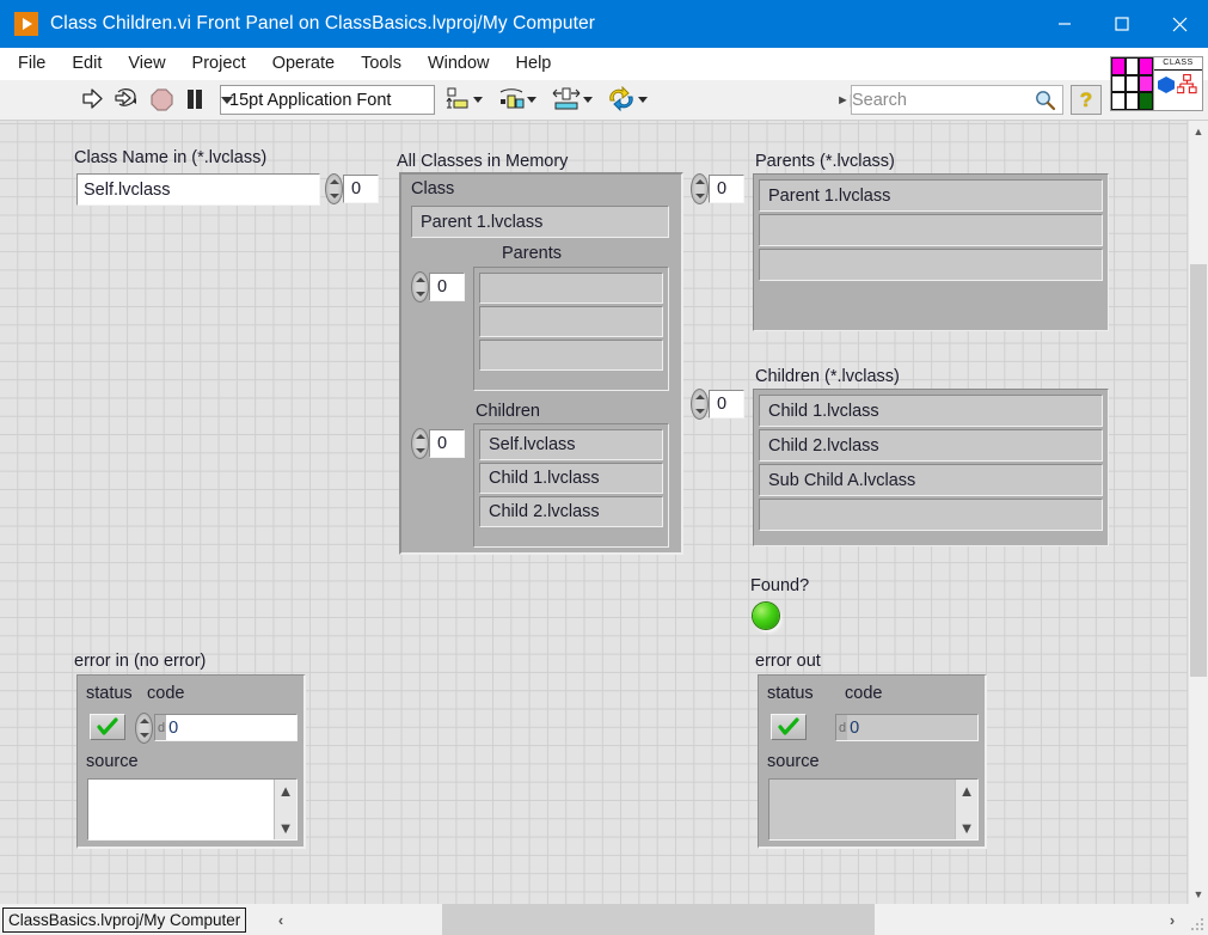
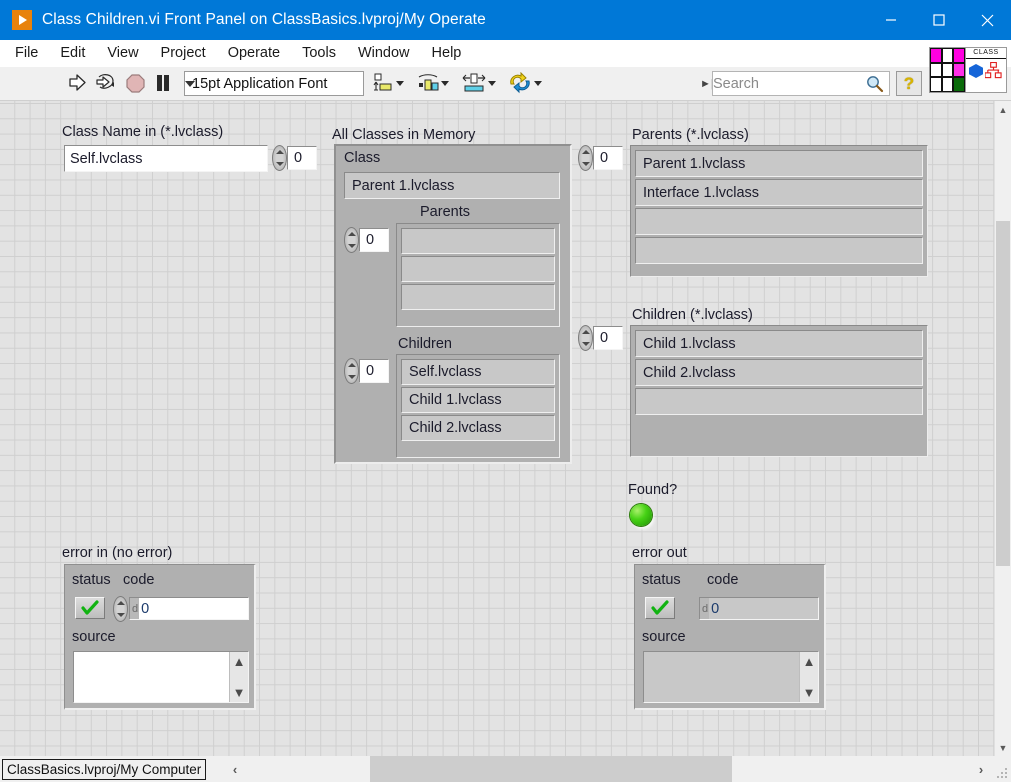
- Class Children.vi Front Panel on ClassBasics.lvproj/My Computer
+ Class Children.vi Front Panel on ClassBasics.lvproj/My Operate
  File
  Edit
  View
  Project
  Operate
  Tools
  Window
  Help
  15pt Application Font
  Search
  ?
  Class Name in (*.lvclass)
  Self.lvclass
  0
  All Classes in Memory
  Class
  Parent 1.lvclass
  Parents
  0
  Children
  0
  Self.lvclass
  Child 1.lvclass
  Child 2.lvclass
  Parents (*.lvclass)
  0
  Parent 1.lvclass
+ Interface 1.lvclass
  Children (*.lvclass)
  0
  Child 1.lvclass
  Child 2.lvclass
- Sub Child A.lvclass
  Found?
  error in (no error)
  status
  code
  d
  0
  source
  ▲
  ▼
  error out
  status
  code
  d
  0
  source
  ▲
  ▼
  ▲
  ▼
  ClassBasics.lvproj/My Computer
  ‹
  ›
